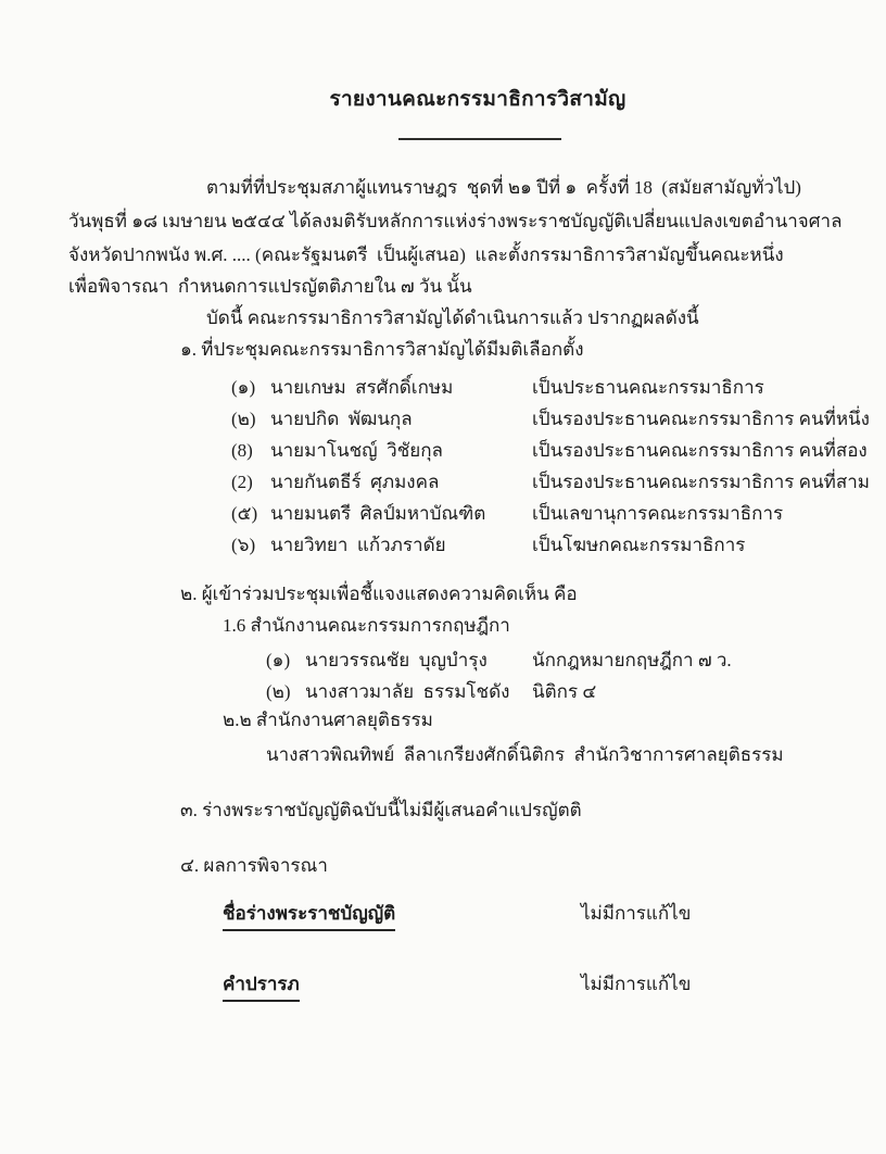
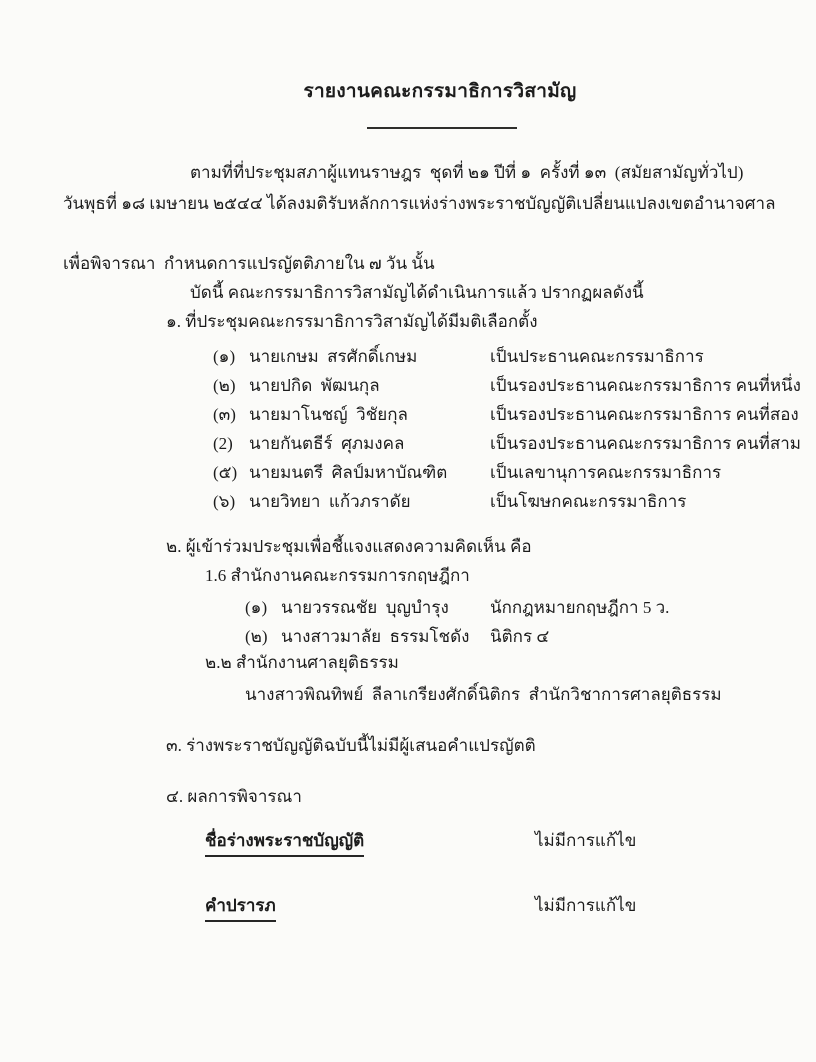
  รายงานคณะกรรมาธิการวิสามัญ
- ตามที่ที่ประชุมสภาผู้แทนราษฎร ชุดที่ ๒๑ ปีที่ ๑ ครั้งที่ 18 (สมัยสามัญทั่วไป)
+ ตามที่ที่ประชุมสภาผู้แทนราษฎร ชุดที่ ๒๑ ปีที่ ๑ ครั้งที่ ๑๓ (สมัยสามัญทั่วไป)
  วันพุธที่ ๑๘ เมษายน ๒๕๔๔ ได้ลงมติรับหลักการแห่งร่างพระราชบัญญัติเปลี่ยนแปลงเขตอำนาจศาล
- จังหวัดปากพนัง พ.ศ. .... (คณะรัฐมนตรี เป็นผู้เสนอ) และตั้งกรรมาธิการวิสามัญขึ้นคณะหนึ่ง
  เพื่อพิจารณา กำหนดการแปรญัตติภายใน ๗ วัน นั้น
  บัดนี้ คณะกรรมาธิการวิสามัญได้ดำเนินการแล้ว ปรากฏผลดังนี้
  ๑. ที่ประชุมคณะกรรมาธิการวิสามัญได้มีมติเลือกตั้ง
  (๑) นายเกษม สรศักดิ์เกษม
  เป็นประธานคณะกรรมาธิการ
  (๒) นายปกิด พัฒนกุล
  เป็นรองประธานคณะกรรมาธิการ คนที่หนึ่ง
- (8) นายมาโนชญ์ วิชัยกุล
+ (๓) นายมาโนชญ์ วิชัยกุล
  เป็นรองประธานคณะกรรมาธิการ คนที่สอง
  (2) นายกันตธีร์ ศุภมงคล
  เป็นรองประธานคณะกรรมาธิการ คนที่สาม
  (๕) นายมนตรี ศิลป์มหาบัณฑิต
  เป็นเลขานุการคณะกรรมาธิการ
  (๖) นายวิทยา แก้วภราดัย
  เป็นโฆษกคณะกรรมาธิการ
  ๒. ผู้เข้าร่วมประชุมเพื่อชี้แจงแสดงความคิดเห็น คือ
  1.6 สำนักงานคณะกรรมการกฤษฎีกา
  (๑) นายวรรณชัย บุญบำรุง
- นักกฎหมายกฤษฎีกา ๗ ว.
+ นักกฎหมายกฤษฎีกา 5 ว.
  (๒) นางสาวมาลัย ธรรมโชดัง
  นิติกร ๔
  ๒.๒ สำนักงานศาลยุติธรรม
  นางสาวพิณทิพย์ ลีลาเกรียงศักดิ์
  นิติกร สำนักวิชาการศาลยุติธรรม
  ๓. ร่างพระราชบัญญัติฉบับนี้ไม่มีผู้เสนอคำแปรญัตติ
  ๔. ผลการพิจารณา
  ชื่อร่างพระราชบัญญัติ
  ไม่มีการแก้ไข
  คำปรารภ
  ไม่มีการแก้ไข
